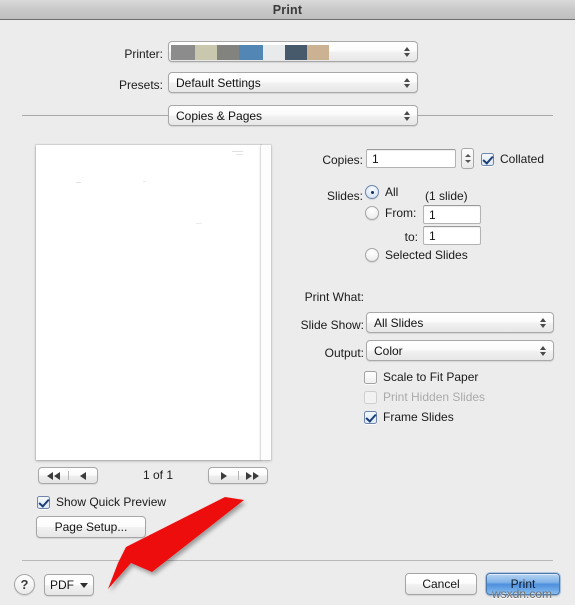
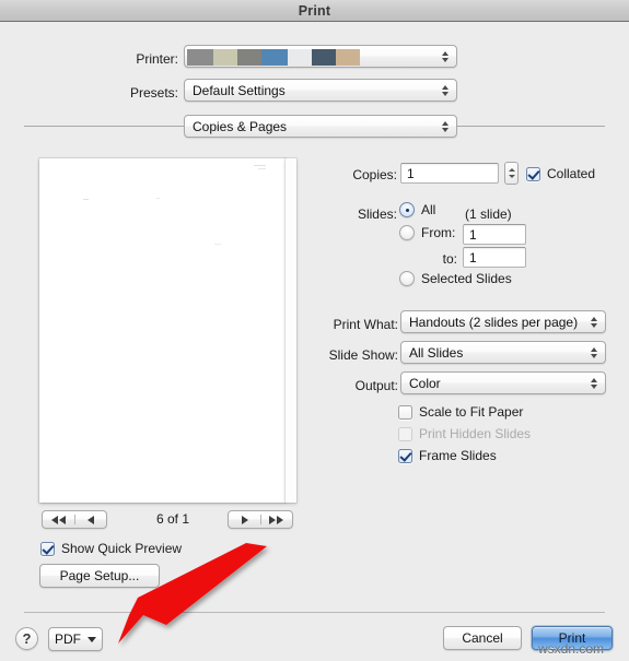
  Print
  Printer:
  Presets:
  Default Settings
  Copies & Pages
- 1 of 1
+ 6 of 1
  Show Quick Preview
  Page Setup...
  Copies:
  1
  Collated
  Slides:
  All
  (1 slide)
  From:
  1
  to:
  1
  Selected Slides
  Print What:
+ Handouts (2 slides per page)
  Slide Show:
  All Slides
  Output:
  Color
  Scale to Fit Paper
  Print Hidden Slides
  Frame Slides
  ?
  PDF
  Cancel
  Print
  wsxdn.com
